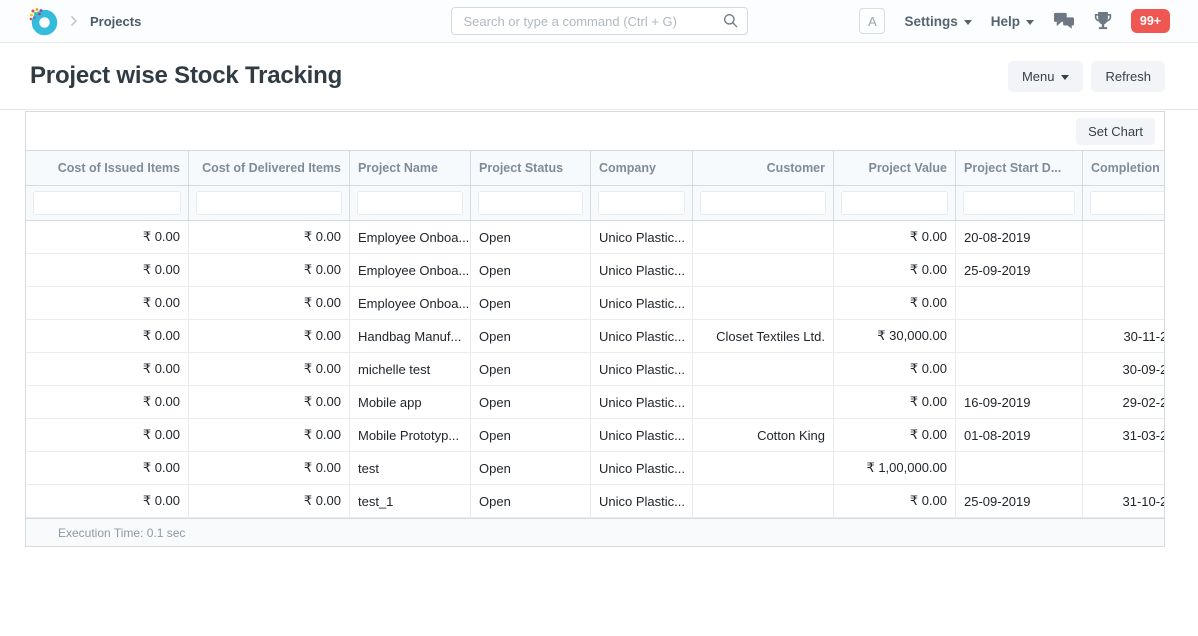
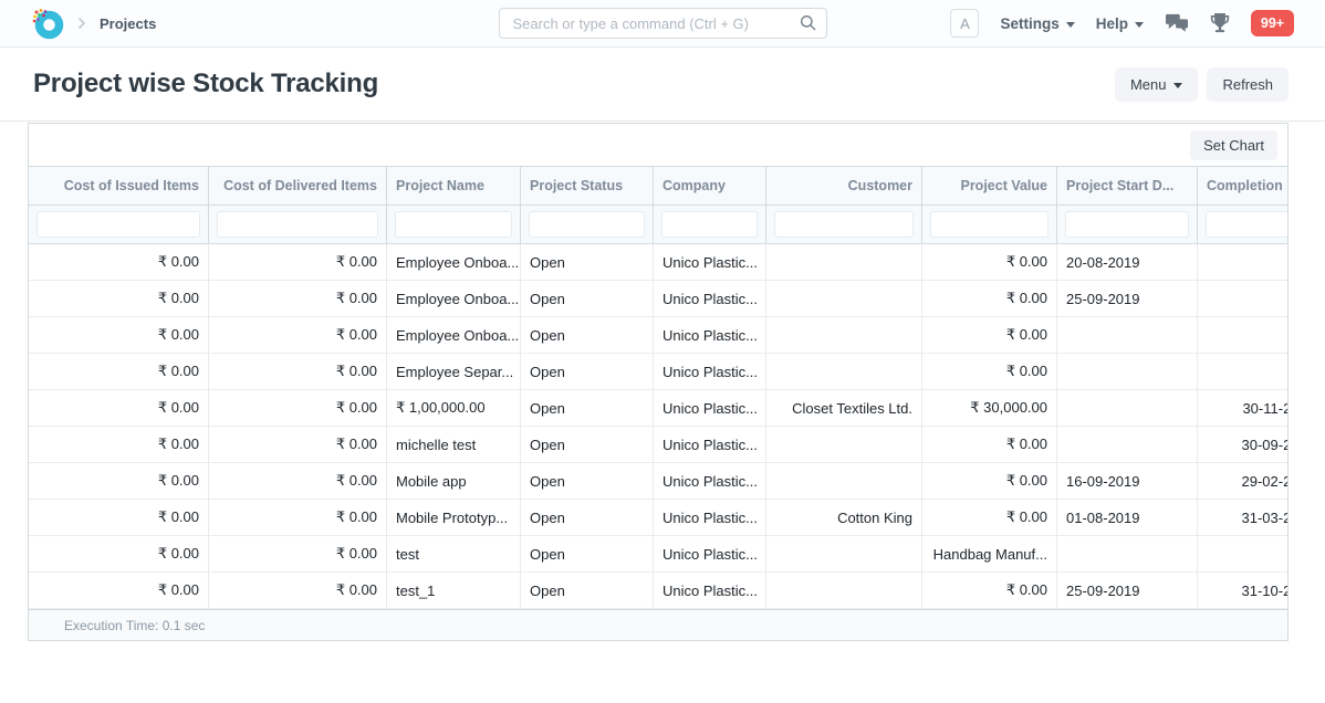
  Projects
  Search or type a command (Ctrl + G)
  A
  Settings
  Help
  99+
  Project wise Stock Tracking
  Menu
  Refresh
  Set Chart
  Cost of Issued Items	Cost of Delivered Items	Project Name	Project Status	Company	Customer	Project Value	Project Start D...	Completion
  ₹ 0.00	₹ 0.00	Employee Onboa...	Open	Unico Plastic...		₹ 0.00	20-08-2019
  ₹ 0.00	₹ 0.00	Employee Onboa...	Open	Unico Plastic...		₹ 0.00	25-09-2019
  ₹ 0.00	₹ 0.00	Employee Onboa...	Open	Unico Plastic...		₹ 0.00
+ ₹ 0.00	₹ 0.00	Employee Separ...	Open	Unico Plastic...		₹ 0.00
- ₹ 0.00	₹ 0.00	Handbag Manuf...	Open	Unico Plastic...	Closet Textiles Ltd.	₹ 30,000.00		30-11-2
+ ₹ 0.00	₹ 0.00	₹ 1,00,000.00	Open	Unico Plastic...	Closet Textiles Ltd.	₹ 30,000.00		30-11-2
  ₹ 0.00	₹ 0.00	michelle test	Open	Unico Plastic...		₹ 0.00		30-09-2
  ₹ 0.00	₹ 0.00	Mobile app	Open	Unico Plastic...		₹ 0.00	16-09-2019	29-02-2
  ₹ 0.00	₹ 0.00	Mobile Prototyp...	Open	Unico Plastic...	Cotton King	₹ 0.00	01-08-2019	31-03-2
- ₹ 0.00	₹ 0.00	test	Open	Unico Plastic...		₹ 1,00,000.00
+ ₹ 0.00	₹ 0.00	test	Open	Unico Plastic...		Handbag Manuf...
  ₹ 0.00	₹ 0.00	test_1	Open	Unico Plastic...		₹ 0.00	25-09-2019	31-10-2
  Execution Time: 0.1 sec
